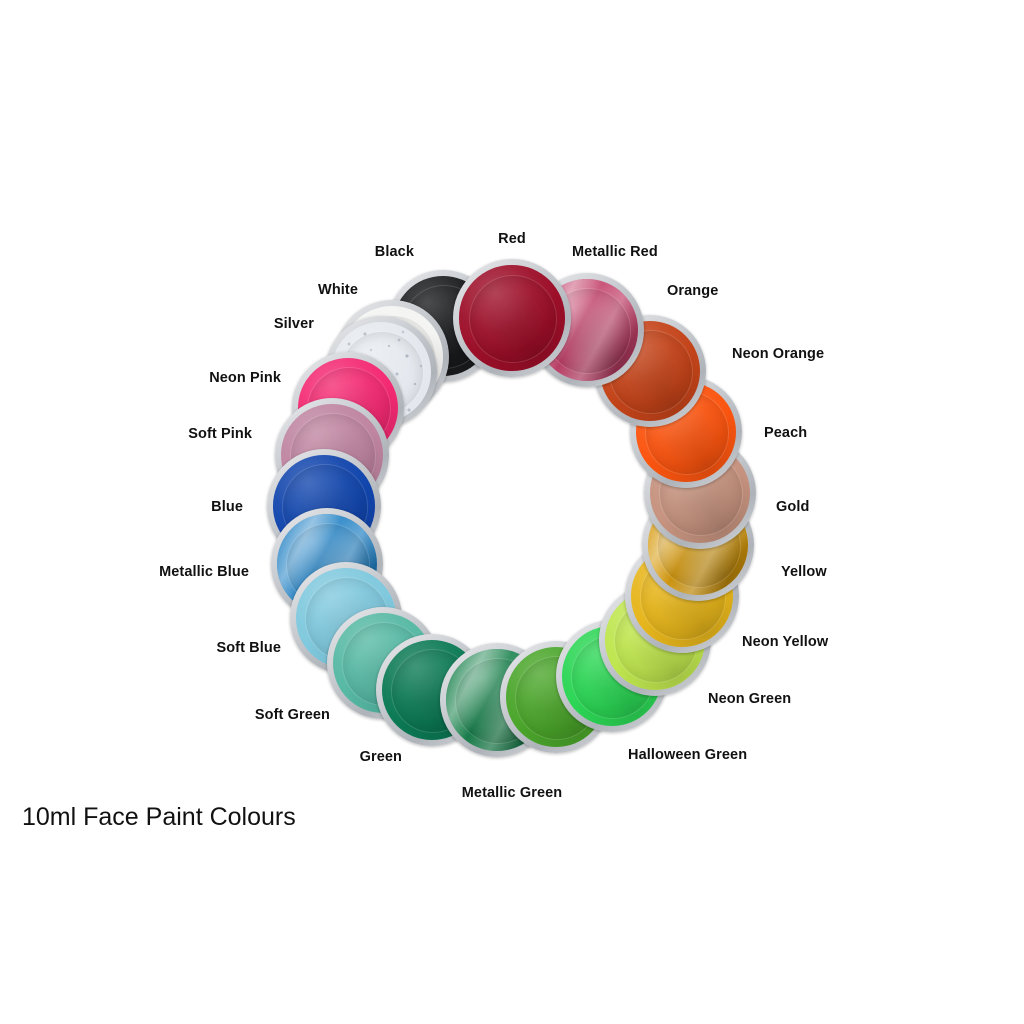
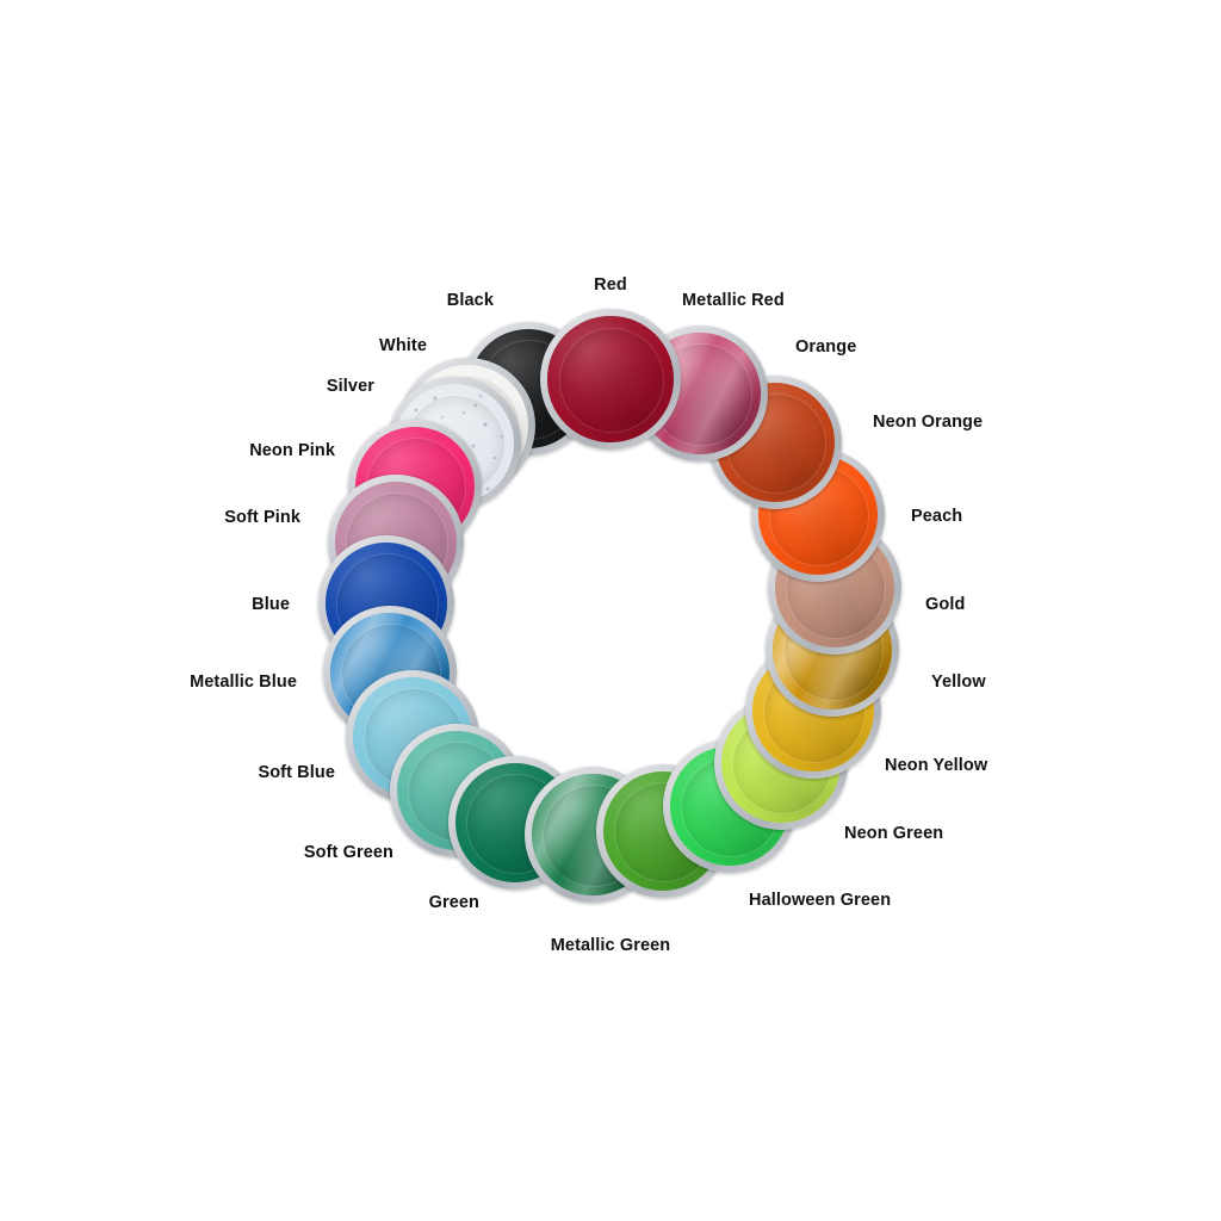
  Red
  Metallic Red
  Orange
  Neon Orange
  Peach
  Gold
  Yellow
  Neon Yellow
  Neon Green
  Halloween Green
  Metallic Green
  Green
  Soft Green
  Soft Blue
  Metallic Blue
  Blue
  Soft Pink
  Neon Pink
  Silver
  White
  Black
- 10ml Face Paint Colours
